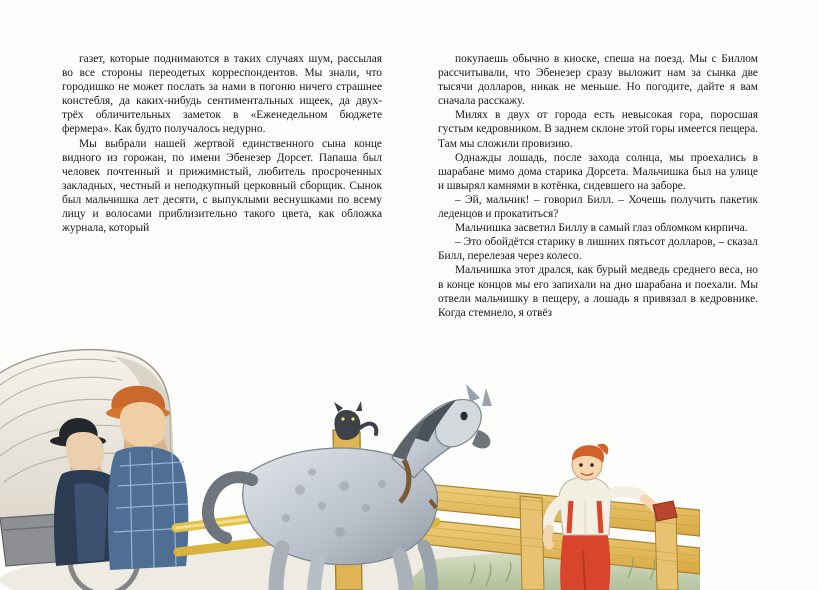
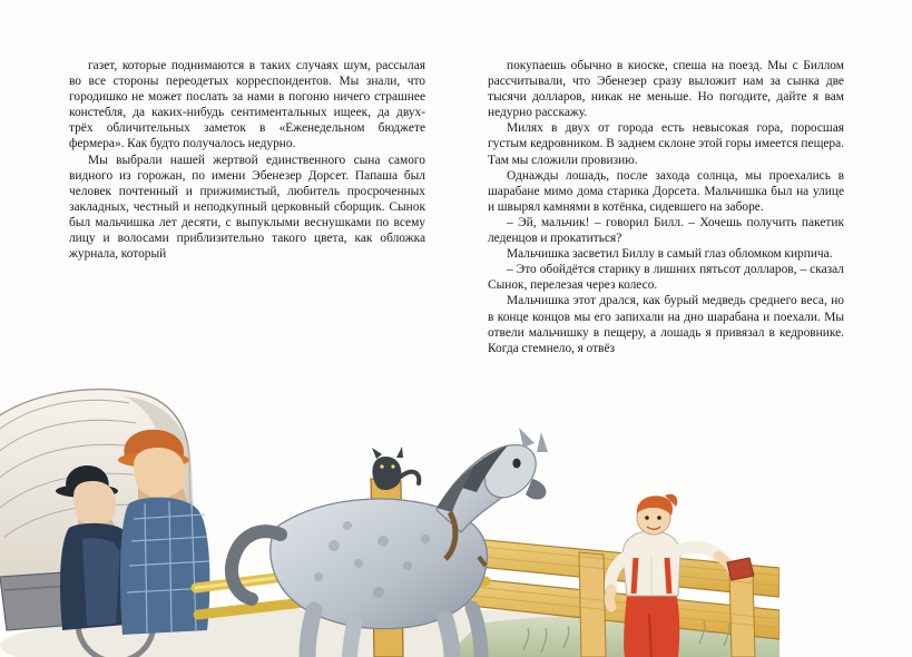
  газет, которые поднимаются в таких случаях шум, рассылая во все стороны переодетых корреспондентов. Мы знали, что городишко не может послать за нами в погоню ничего страшнее констебля, да каких-нибудь сентиментальных ищеек, да двух-трёх обличительных заметок в «Еженедельном бюджете фермера». Как будто получалось недурно.
- Мы выбрали нашей жертвой единственного сына конце видного из горожан, по имени Эбенезер Дорсет. Папаша был человек почтенный и прижимистый, любитель просроченных закладных, честный и неподкупный церковный сборщик. Сынок был мальчишка лет десяти, с выпуклыми веснушками по всему лицу и волосами приблизительно такого цвета, как обложка журнала, который
+ Мы выбрали нашей жертвой единственного сына самого видного из горожан, по имени Эбенезер Дорсет. Папаша был человек почтенный и прижимистый, любитель просроченных закладных, честный и неподкупный церковный сборщик. Сынок был мальчишка лет десяти, с выпуклыми веснушками по всему лицу и волосами приблизительно такого цвета, как обложка журнала, который
- покупаешь обычно в киоске, спеша на поезд. Мы с Биллом рассчитывали, что Эбенезер сразу выложит нам за сынка две тысячи долларов, никак не меньше. Но погодите, дайте я вам сначала расскажу.
+ покупаешь обычно в киоске, спеша на поезд. Мы с Биллом рассчитывали, что Эбенезер сразу выложит нам за сынка две тысячи долларов, никак не меньше. Но погодите, дайте я вам недурно расскажу.
  Милях в двух от города есть невысокая гора, поросшая густым кедровником. В заднем склоне этой горы имеется пещера. Там мы сложили провизию.
  Однажды лошадь, после захода солнца, мы проехались в шарабане мимо дома старика Дорсета. Мальчишка был на улице и швырял камнями в котёнка, сидевшего на заборе.
  – Эй, мальчик! – говорил Билл. – Хочешь получить пакетик леденцов и прокатиться?
  Мальчишка засветил Биллу в самый глаз обломком кирпича.
- – Это обойдётся старику в лишних пятьсот долларов, – сказал Билл, перелезая через колесо.
+ – Это обойдётся старику в лишних пятьсот долларов, – сказал Сынок, перелезая через колесо.
  Мальчишка этот дрался, как бурый медведь среднего веса, но в конце концов мы его запихали на дно шарабана и поехали. Мы отвели мальчишку в пещеру, а лошадь я привязал в кедровнике. Когда стемнело, я отвёз
